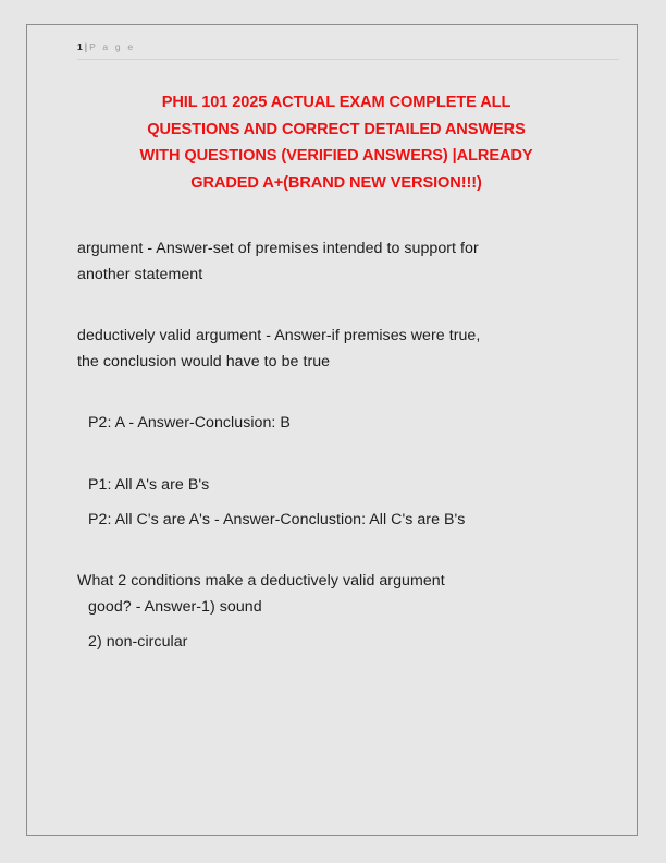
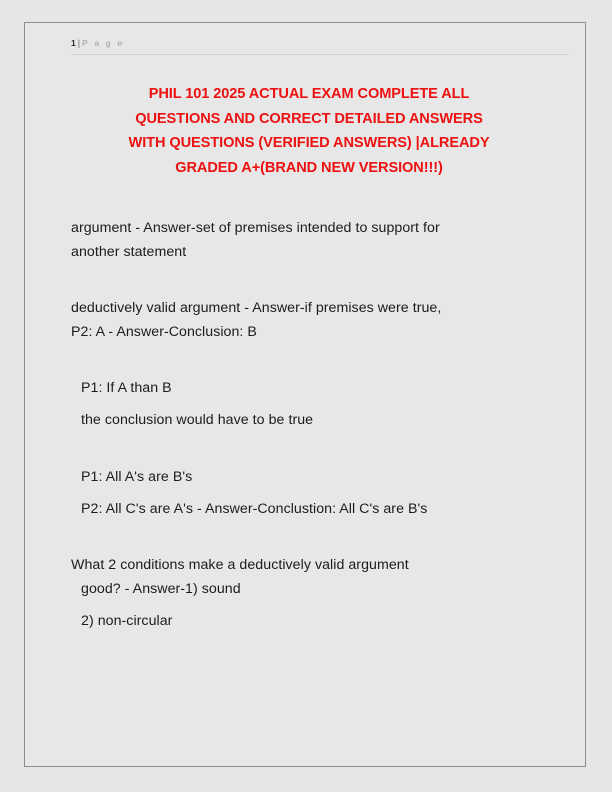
  1 | P a g e
  PHIL 101 2025 ACTUAL EXAM COMPLETE ALL
  QUESTIONS AND CORRECT DETAILED ANSWERS
  WITH QUESTIONS (VERIFIED ANSWERS) |ALREADY
  GRADED A+(BRAND NEW VERSION!!!)
  argument - Answer-set of premises intended to support for
  another statement
  deductively valid argument - Answer-if premises were true,
- the conclusion would have to be true
+ P2: A - Answer-Conclusion: B
+ P1: If A than B
- P2: A - Answer-Conclusion: B
+ the conclusion would have to be true
  P1: All A's are B's
  P2: All C's are A's - Answer-Conclustion: All C's are B's
  What 2 conditions make a deductively valid argument
  good? - Answer-1) sound
  2) non-circular
